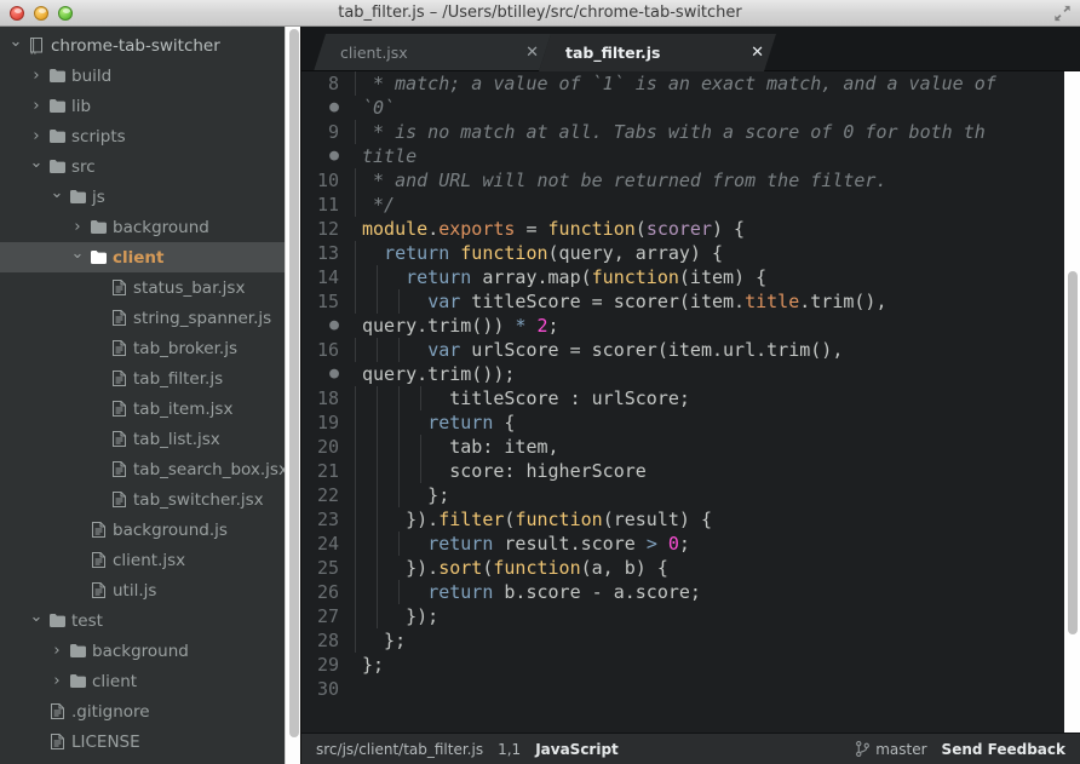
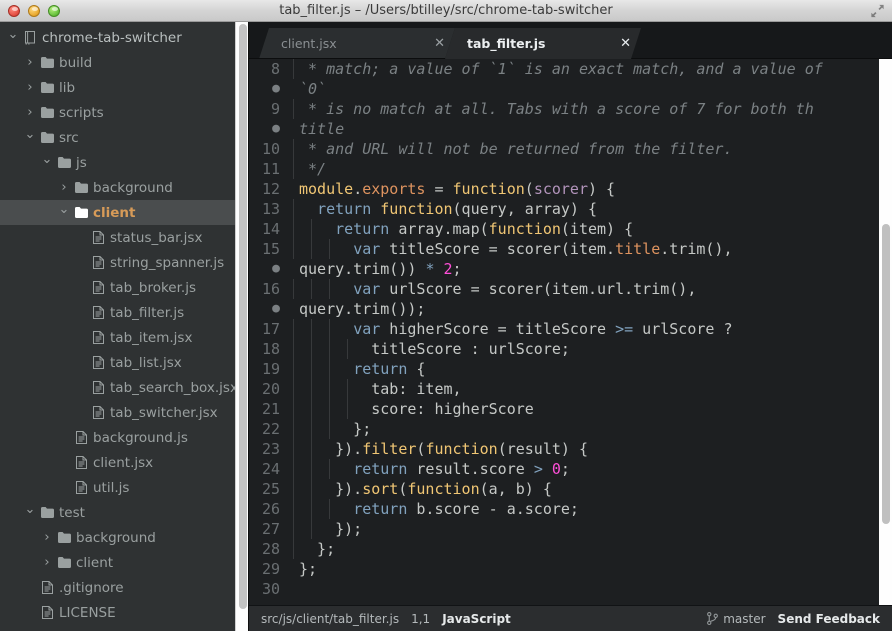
  tab_filter.js – /Users/btilley/src/chrome-tab-switcher
  ⌄
  chrome-tab-switcher
  ›
  build
  ›
  lib
  ›
  scripts
  ⌄
  src
  ⌄
  js
  ›
  background
  ⌄
  client
  status_bar.jsx
  string_spanner.js
  tab_broker.js
  tab_filter.js
  tab_item.jsx
  tab_list.jsx
  tab_search_box.jsx
  tab_switcher.jsx
  background.js
  client.jsx
  util.js
  ⌄
  test
  ›
  background
  ›
  client
  .gitignore
  LICENSE
  client.jsx
  ✕
  tab_filter.js
  ✕
  8	* match; a value of `1` is an exact match, and a value of
  ●	`0`
- 9	* is no match at all. Tabs with a score of 0 for both th
+ 9	* is no match at all. Tabs with a score of 7 for both th
  ●	title
  10	* and URL will not be returned from the filter.
  11	*/
  12	module.exports = function(scorer) {
  13	return function(query, array) {
  14	return array.map(function(item) {
  15	var titleScore = scorer(item.title.trim(),
  ●	query.trim()) * 2;
  16	var urlScore = scorer(item.url.trim(),
  ●	query.trim());
+ 17	var higherScore = titleScore >= urlScore ?
  18	titleScore : urlScore;
  19	return {
  20	tab: item,
  21	score: higherScore
  22	};
  23	}).filter(function(result) {
  24	return result.score > 0;
  25	}).sort(function(a, b) {
  26	return b.score - a.score;
  27	});
  28	};
  29	};
  30
  src/js/client/tab_filter.js
  1,1
  JavaScript
  master
  Send Feedback
